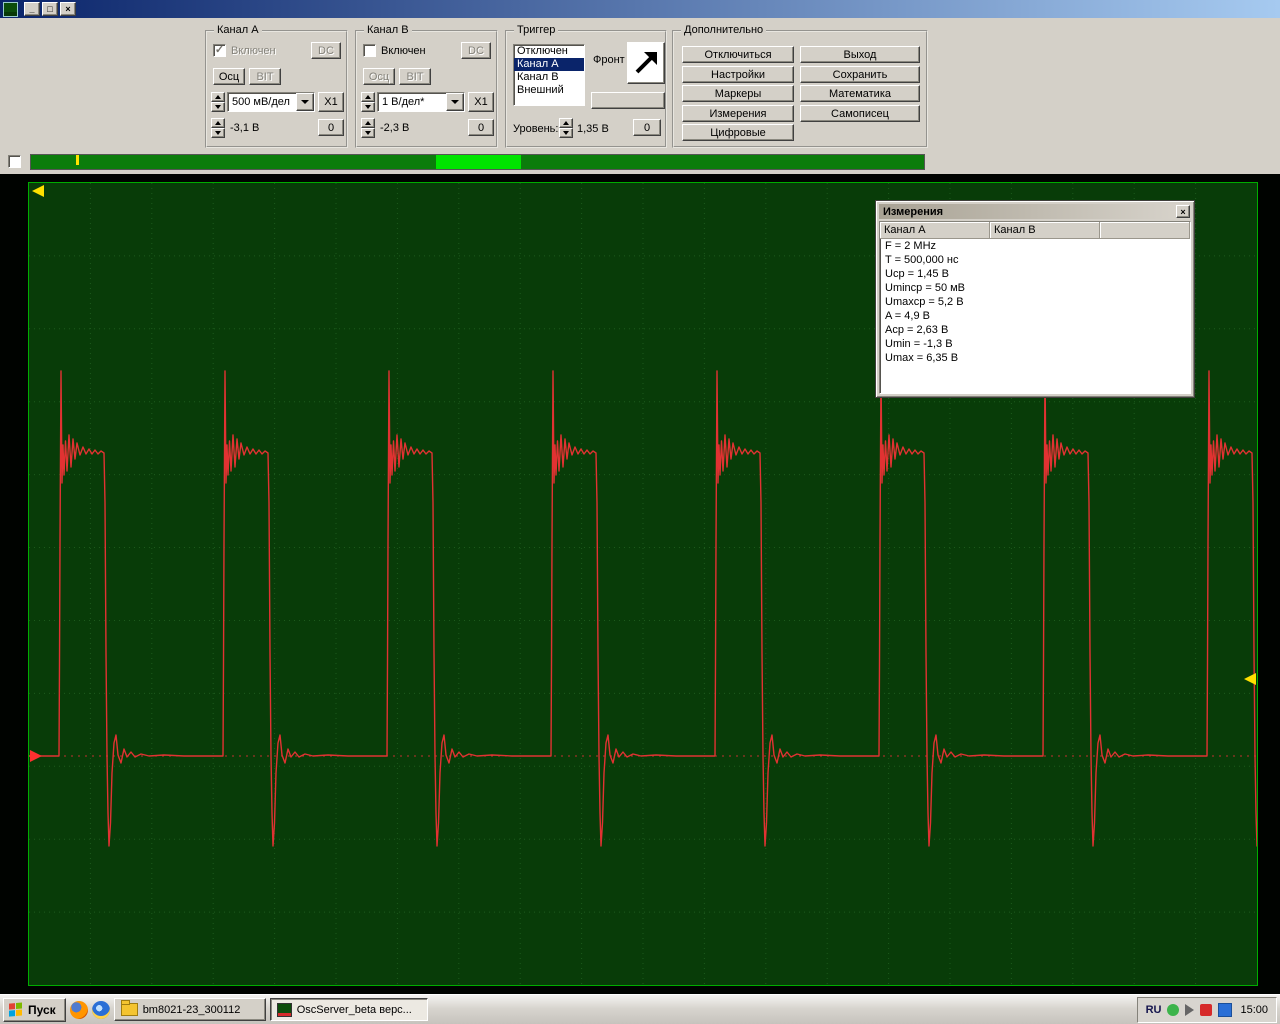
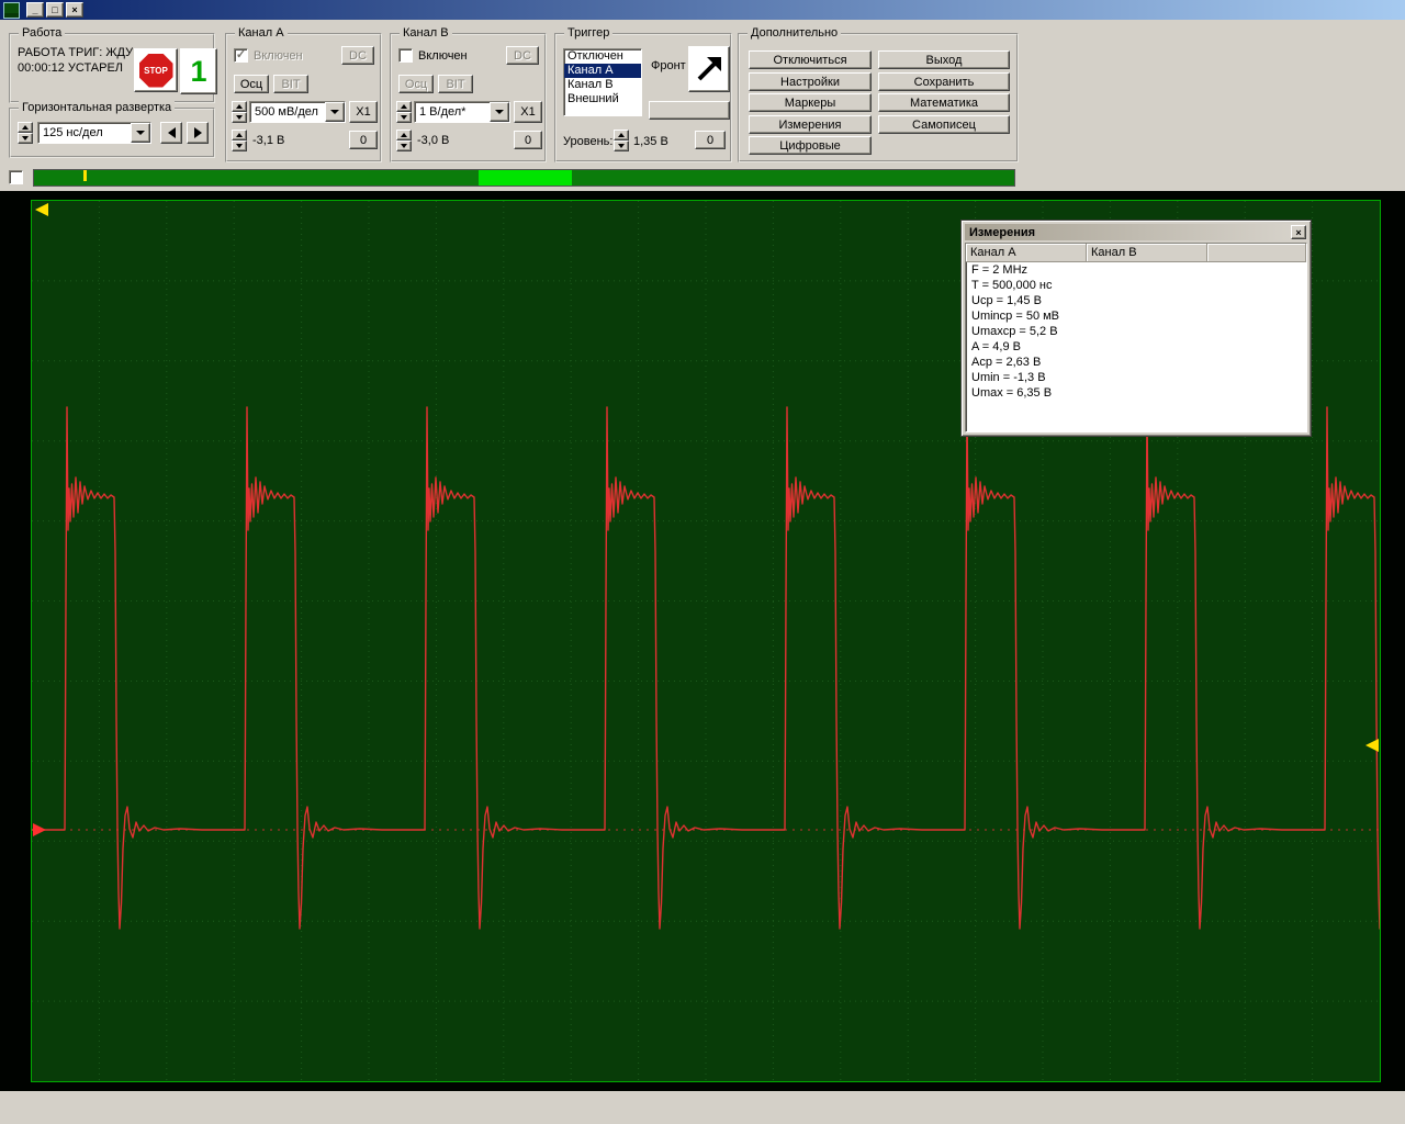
  _
  □
  ×
+ Работа
+ РАБОТА ТРИГ: ЖДУ
+ 00:00:12 УСТАРЕЛ
+ STOP
+ 1
+ Горизонтальная развертка
+ 125 нс/дел
  Канал А
  Включен
  DC
  Осц
  BIT
  500 мВ/дел
  X1
  -3,1 В
  0
  Канал В
  Включен
  DC
  Осц
  BIT
  1 В/дел*
  X1
- -2,3 В
+ -3,0 В
  0
  Триггер
  Отключен
  Канал А
  Канал В
  Внешний
  Фронт
  Уровень:
  1,35 В
  0
  Дополнительно
  Отключиться
  Настройки
  Маркеры
  Измерения
  Цифровые
  Выход
  Сохранить
  Математика
  Самописец
  Измерения
  ×
  Канал А
  Канал В
  F = 2 MHz
  T = 500,000 нс
  Uср = 1,45 В
  Uminср = 50 мВ
  Umaxср = 5,2 В
  A = 4,9 В
  Аср = 2,63 В
  Umin = -1,3 В
  Umax = 6,35 В
- Пуск
- bm8021-23_300112
- OscServer_beta верс...
- RU
- 15:00
